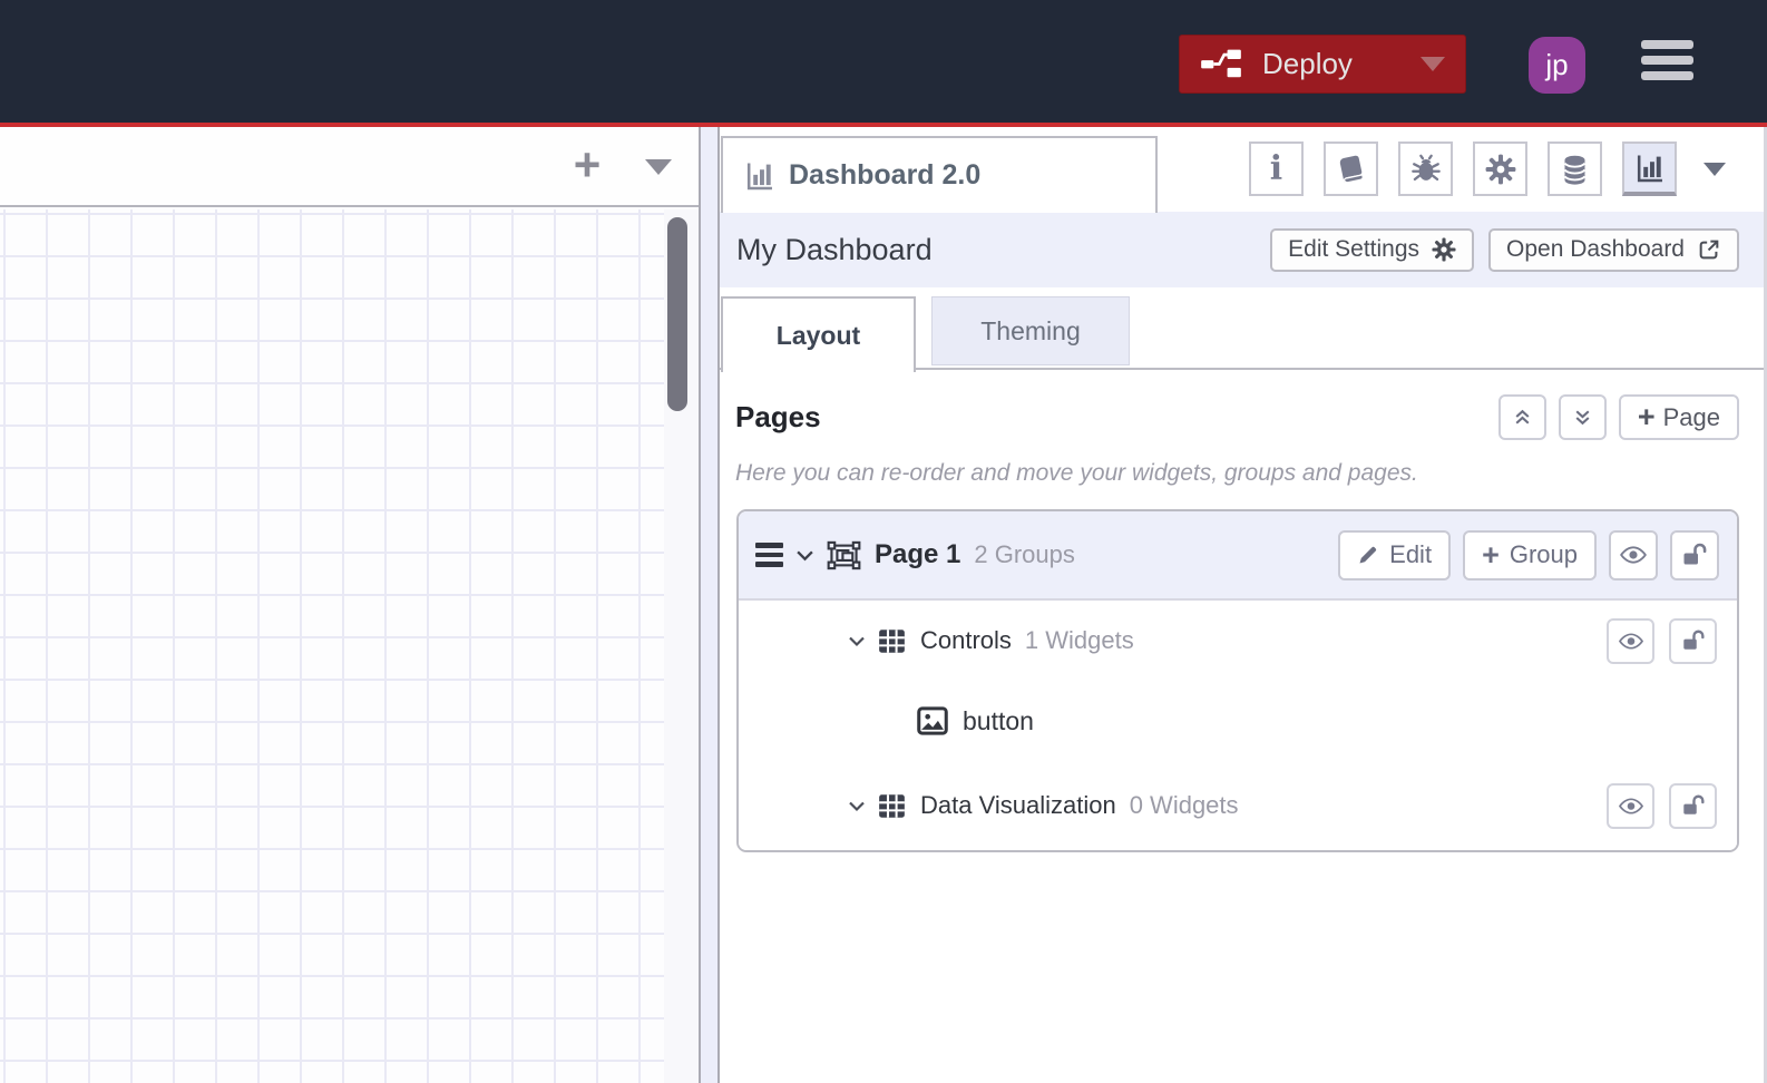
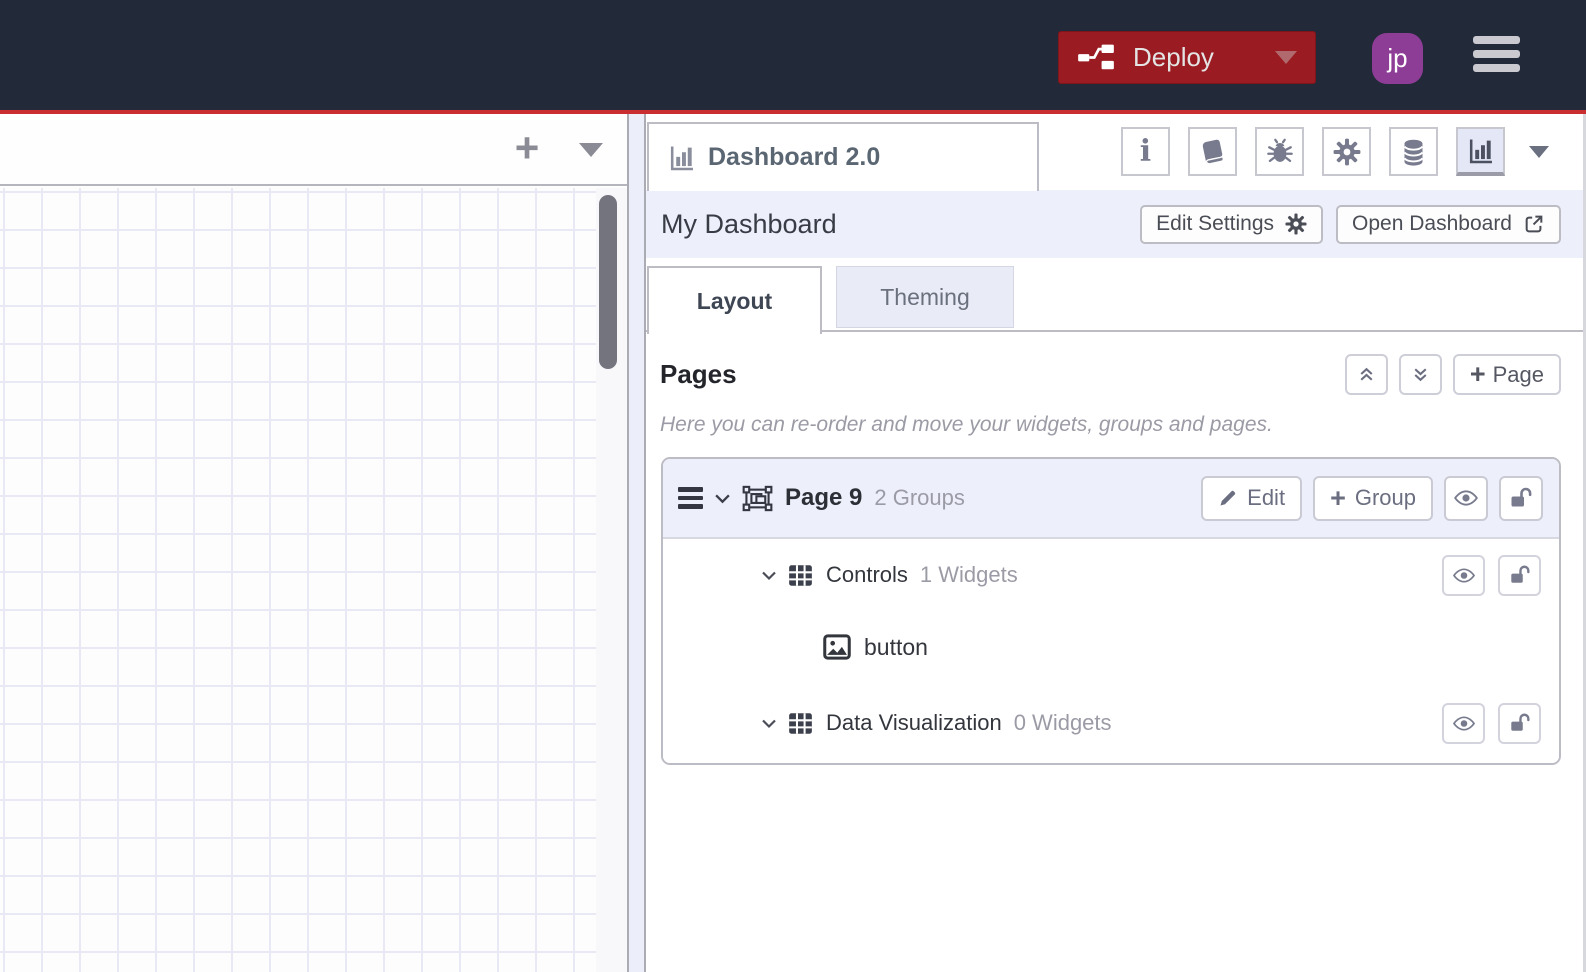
  Deploy
  jp
  +
  Dashboard 2.0
  i
  My Dashboard
  Edit Settings
  Open Dashboard
  Layout
  Theming
  Pages
  +
  Page
  Here you can re-order and move your widgets, groups and pages.
- Page 1
+ Page 9
  2 Groups
  Edit
  +
  Group
  Controls
  1 Widgets
  button
  Data Visualization
  0 Widgets
